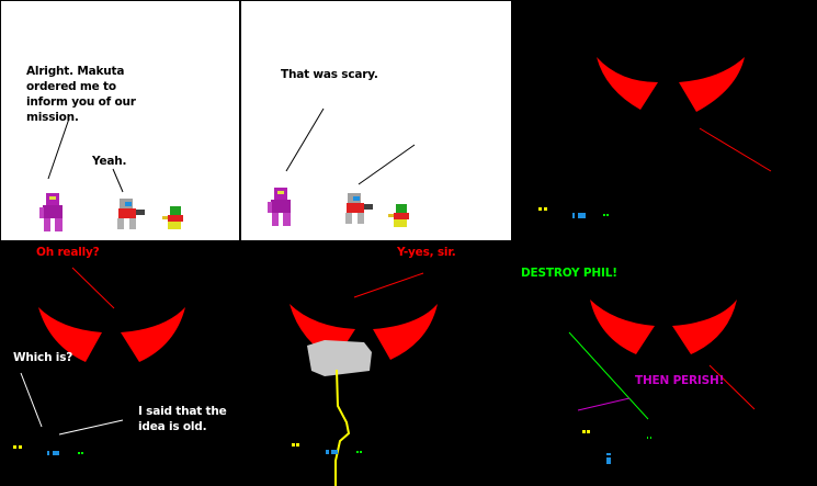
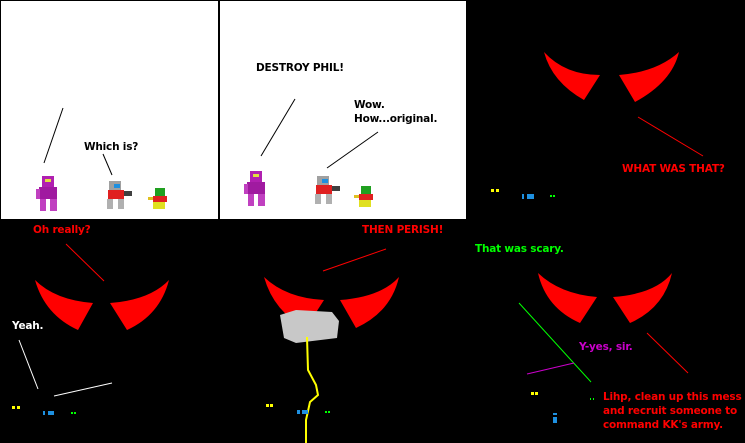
- Alright. Makuta
- ordered me to
- inform you of our
- mission.
- Yeah.
+ Which is?
- That was scary.
+ DESTROY PHIL!
+ Wow.
+ How...original.
+ WHAT WAS THAT?
  Oh really?
- Which is?
+ Yeah.
- I said that the
- idea is old.
- Y-yes, sir.
+ THEN PERISH!
- DESTROY PHIL!
+ That was scary.
- THEN PERISH!
+ Y-yes, sir.
+ Lihp, clean up this mess
+ and recruit someone to
+ command KK's army.
